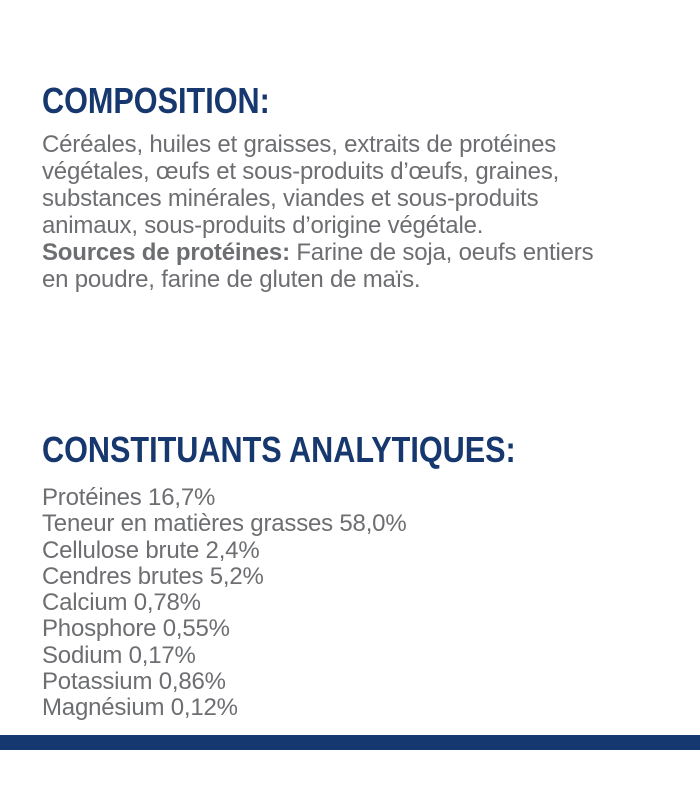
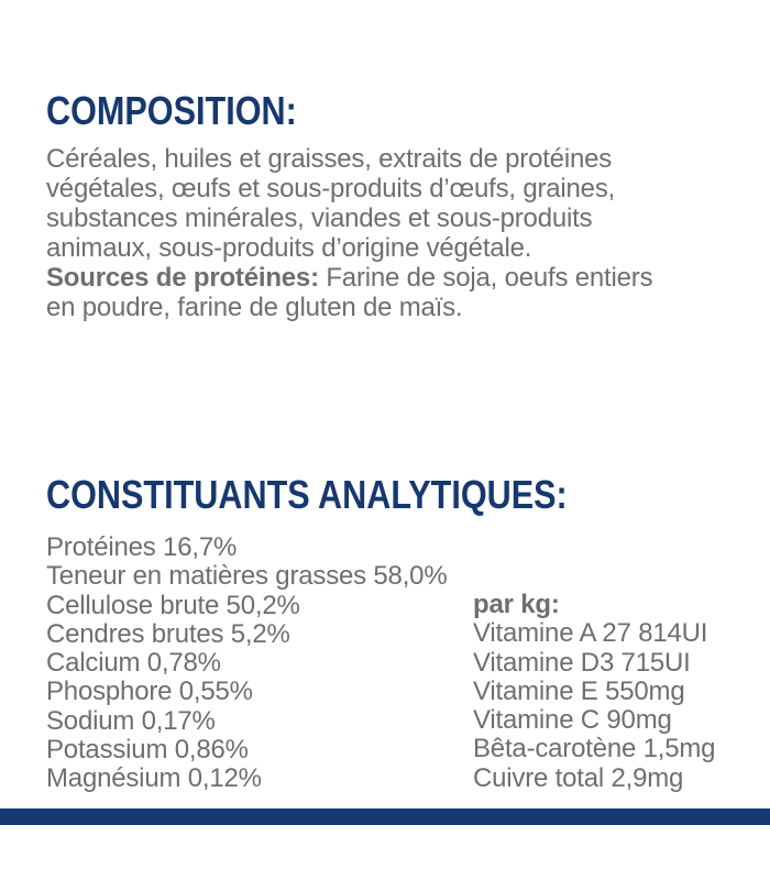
  COMPOSITION:
  Céréales, huiles et graisses, extraits de protéines
  végétales, œufs et sous-produits d’œufs, graines,
  substances minérales, viandes et sous-produits
  animaux, sous-produits d’origine végétale.
  Sources de protéines: Farine de soja, oeufs entiers
  en poudre, farine de gluten de maïs.
  CONSTITUANTS ANALYTIQUES:
  Protéines 16,7%
  Teneur en matières grasses 58,0%
- Cellulose brute 2,4%
+ Cellulose brute 50,2%
  Cendres brutes 5,2%
  Calcium 0,78%
  Phosphore 0,55%
  Sodium 0,17%
  Potassium 0,86%
  Magnésium 0,12%
+ par kg:
+ Vitamine A 27 814UI
+ Vitamine D3 715UI
+ Vitamine E 550mg
+ Vitamine C 90mg
+ Bêta-carotène 1,5mg
+ Cuivre total 2,9mg
